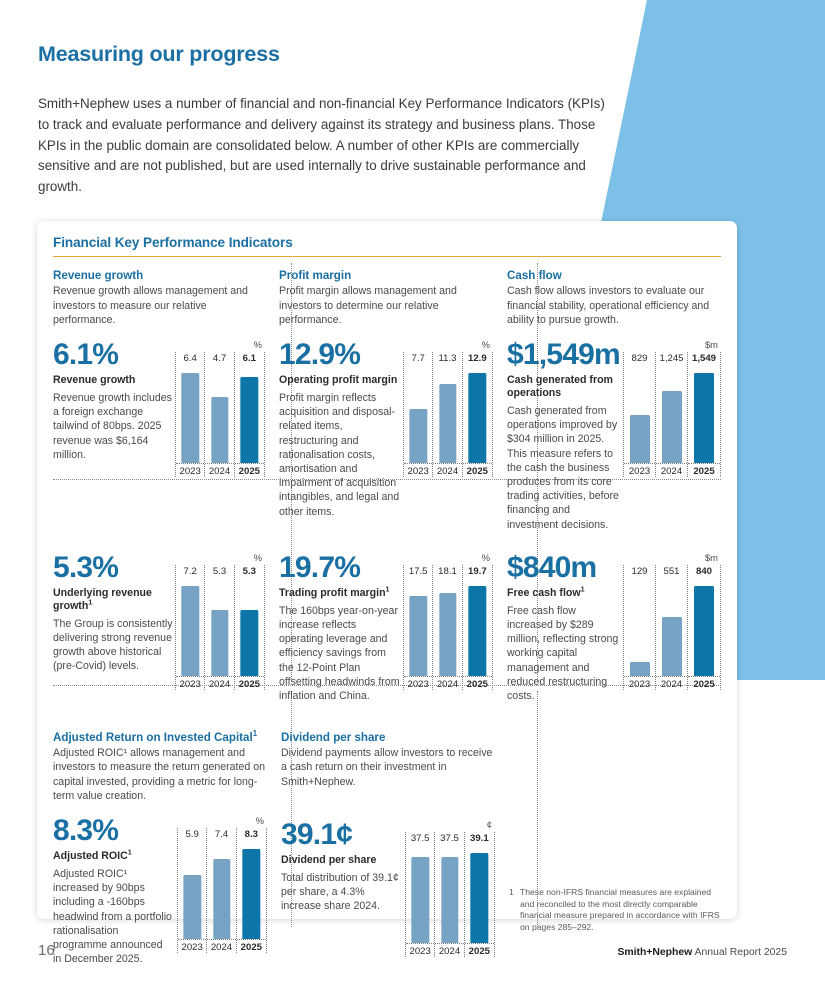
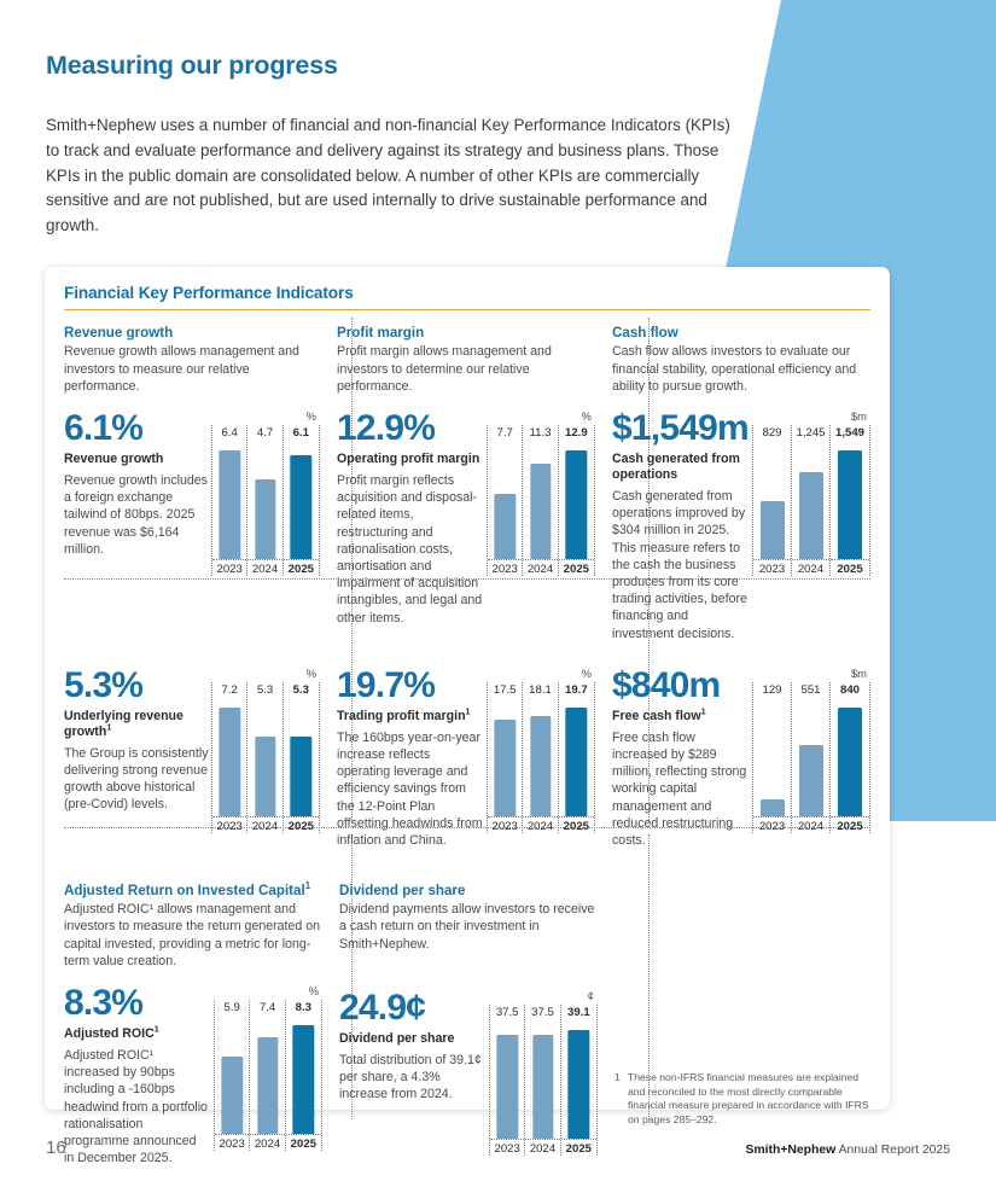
  Measuring our progress
  Smith+Nephew uses a number of financial and non-financial Key Performance Indicators (KPIs) to track and evaluate performance and delivery against its strategy and business plans. Those KPIs in the public domain are consolidated below. A number of other KPIs are commercially sensitive and are not published, but are used internally to drive sustainable performance and growth.
  Financial Key Performance Indicators
  Revenue growth
  Revenue growth allows management and investors to measure our relative performance.
  6.1%
  Revenue growth
  Revenue growth includes a foreign exchange tailwind of 80bps. 2025 revenue was $6,164 million.
  %
  6.4
  2023
  4.7
  2024
  6.1
  2025
  Profit margin
  Profit margin allows management and investors to determine our relative performance.
  12.9%
  Operating profit margin
  Profit margin reflects acquisition and disposal-related items, restructuring and rationalisation costs, amortisation and impairment of acquisition intangibles, and legal and other items.
  %
  7.7
  2023
  11.3
  2024
  12.9
  2025
  Cash flow
  Cash flow allows investors to evaluate our financial stability, operational efficiency and ability to pursue growth.
  $1,549m
  Cash generated from operations
  Cash generated from operations improved by $304 million in 2025. This measure refers to the cash the business produces from its core trading activities, before financing and investment decisions.
  $m
  829
  2023
  1,245
  2024
  1,549
  2025
  5.3%
  Underlying revenue growth1
  The Group is consistently delivering strong revenue growth above historical (pre-Covid) levels.
  %
  7.2
  2023
  5.3
  2024
  5.3
  2025
  19.7%
  Trading profit margin1
  The 160bps year-on-year increase reflects operating leverage and efficiency savings from the 12-Point Plan offsetting headwinds from inflation and China.
  %
  17.5
  2023
  18.1
  2024
  19.7
  2025
  $840m
  Free cash flow1
  Free cash flow increased by $289 million, reflecting strong working capital management and reduced restructuring costs.
  $m
  129
  2023
  551
  2024
  840
  2025
  Adjusted Return on Invested Capital1
  Adjusted ROIC¹ allows management and investors to measure the return generated on capital invested, providing a metric for long-term value creation.
  8.3%
  Adjusted ROIC1
  Adjusted ROIC¹ increased by 90bps including a -160bps headwind from a portfolio rationalisation programme announced in December 2025.
  %
  5.9
  2023
  7.4
  2024
  8.3
  2025
  Dividend per share
  Dividend payments allow investors to receive a cash return on their investment in Smith+Nephew.
- 39.1¢
+ 24.9¢
  Dividend per share
- Total distribution of 39.1¢ per share, a 4.3% increase share 2024.
+ Total distribution of 39.1¢ per share, a 4.3% increase from 2024.
  ¢
  37.5
  2023
  37.5
  2024
  39.1
  2025
  1
  These non-IFRS financial measures are explained and reconciled to the most directly comparable financial measure prepared in accordance with IFRS on pages 285–292.
  16
  Smith+Nephew Annual Report 2025
